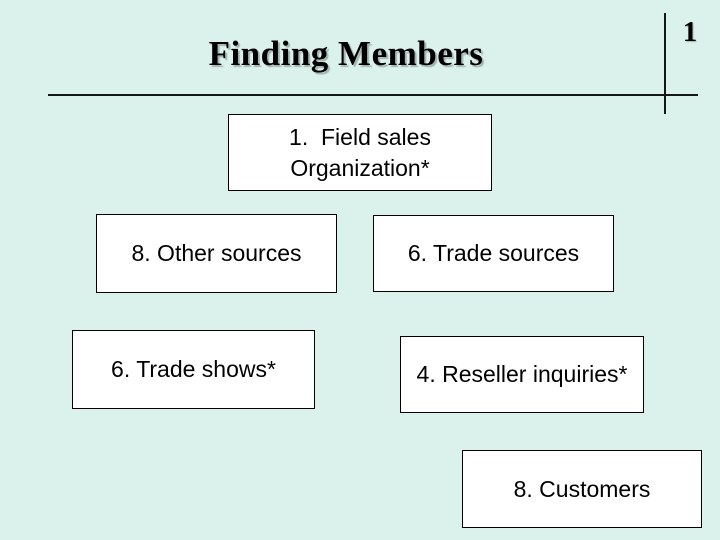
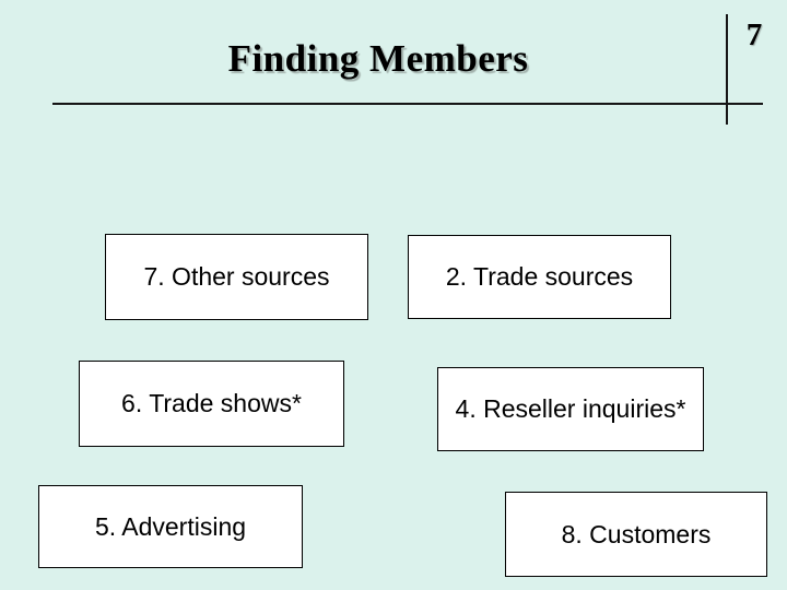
  Finding Members
- 1
+ 7
- 1. Field sales
- Organization*
- 8. Other sources
+ 7. Other sources
- 6. Trade sources
+ 2. Trade sources
  6. Trade shows*
  4. Reseller inquiries*
+ 5. Advertising
  8. Customers
